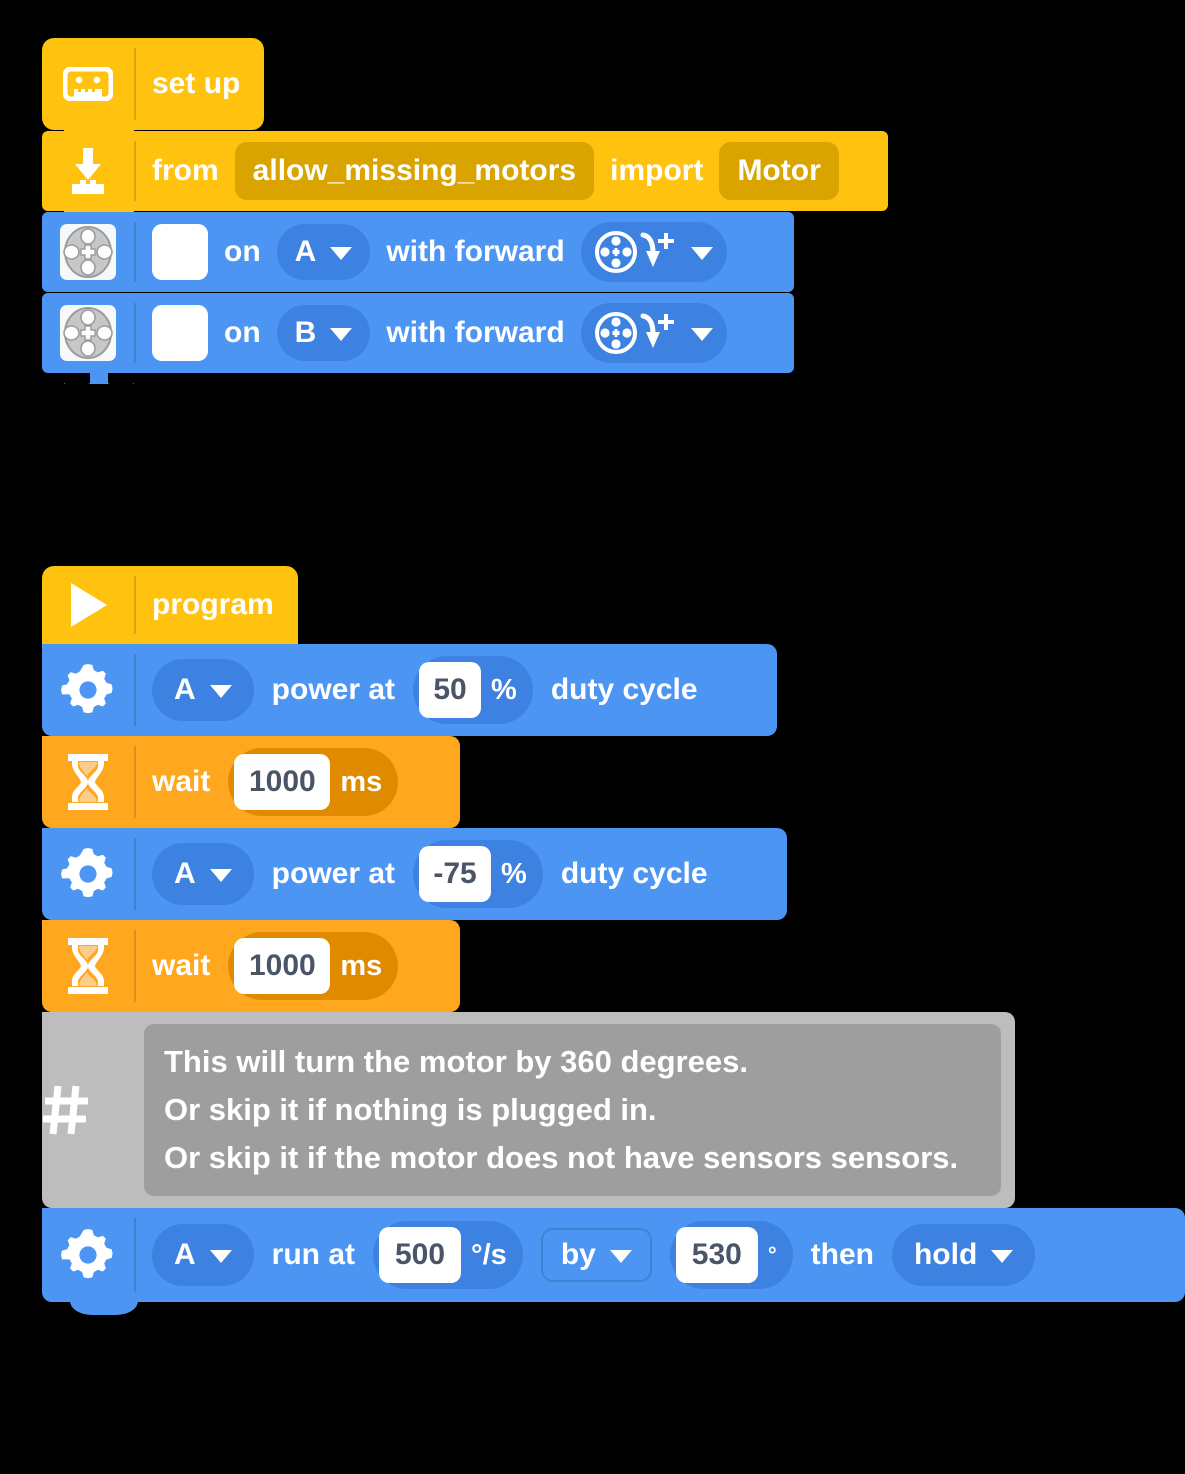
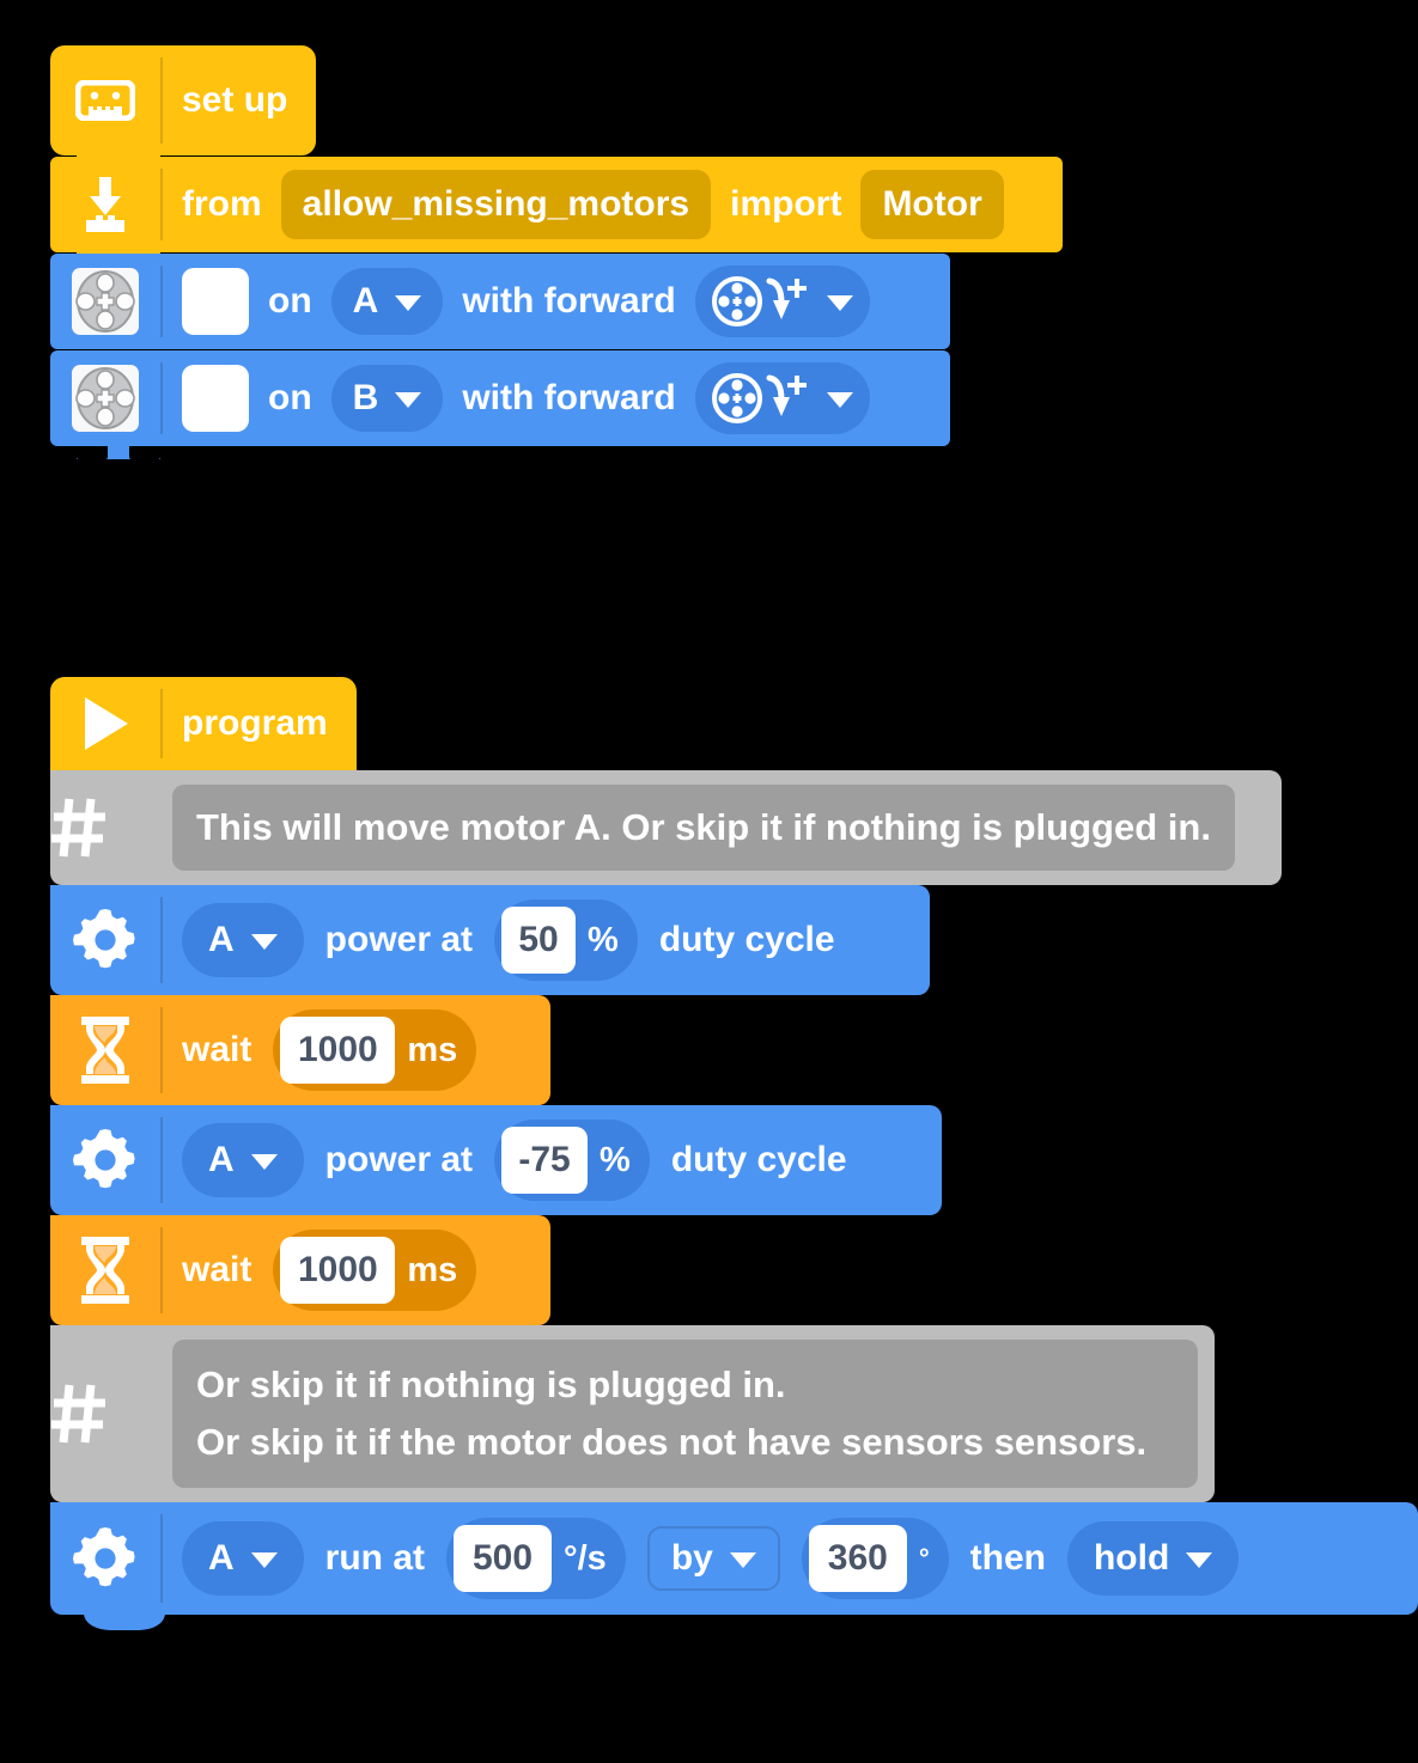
  set up
  from
  allow_missing_motors
  import
  Motor
  on
  A
  with forward
  on
  B
  with forward
  program
+ This will move motor A. Or skip it if nothing is plugged in.
  A
  power at
  50
  %
  duty cycle
  wait
  1000
  ms
  A
  power at
  -75
  %
  duty cycle
  wait
  1000
  ms
- This will turn the motor by 360 degrees.
  Or skip it if nothing is plugged in.
  Or skip it if the motor does not have sensors sensors.
  A
  run at
  500
  °/s
  by
- 530
+ 360
  °
  then
  hold
